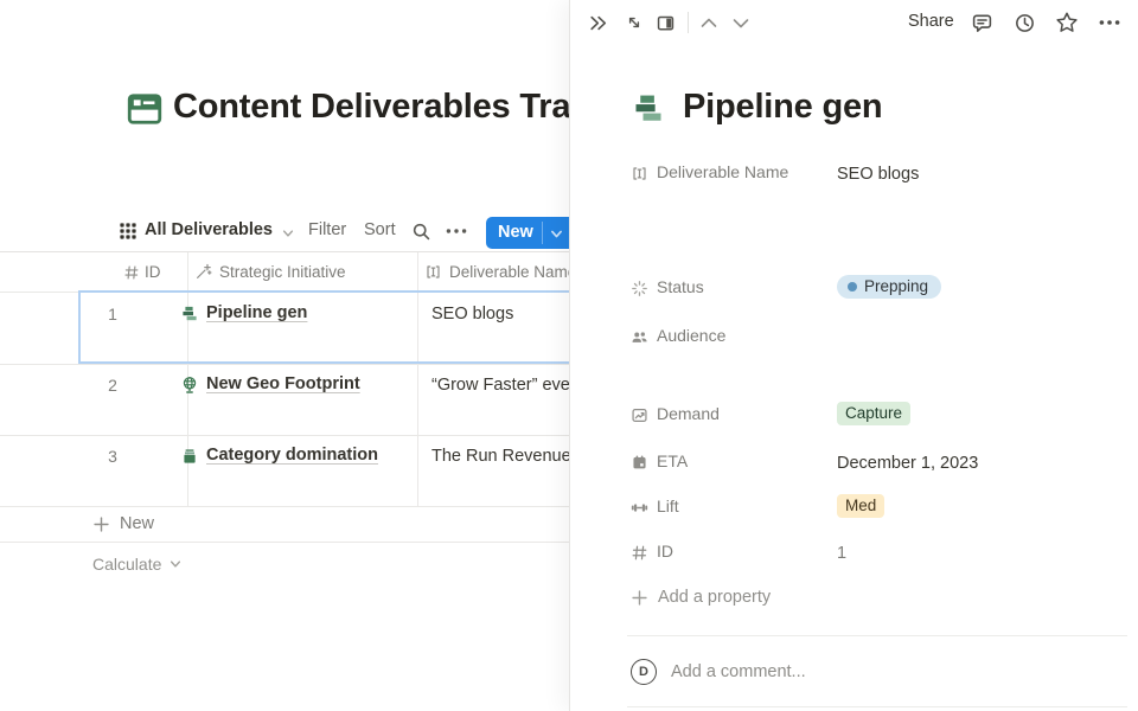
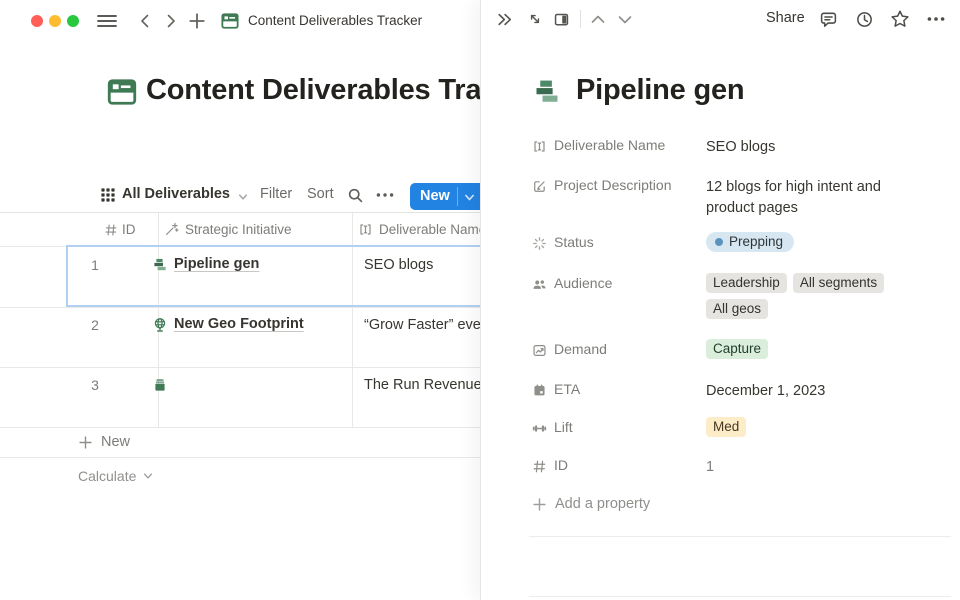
+ Content Deliverables Tracker
  Content Deliverables Tra
  All Deliverables
  Filter
  Sort
  New
  ID
  Strategic Initiative
  Deliverable Nam
  1
  Pipeline gen
  SEO blogs
  2
  New Geo Footprint
  “Grow Faster” eve
  3
- Category domination
  The Run Revenue
  New
  Calculate
  Share
  Pipeline gen
  Deliverable Name
  SEO blogs
+ Project Description
+ 12 blogs for high intent and product pages
  Status
  Prepping
  Audience
+ Leadership
+ All segments
+ All geos
  Demand
  Capture
  ETA
  December 1, 2023
  Lift
  Med
  ID
  1
  Add a property
- D
- Add a comment...
